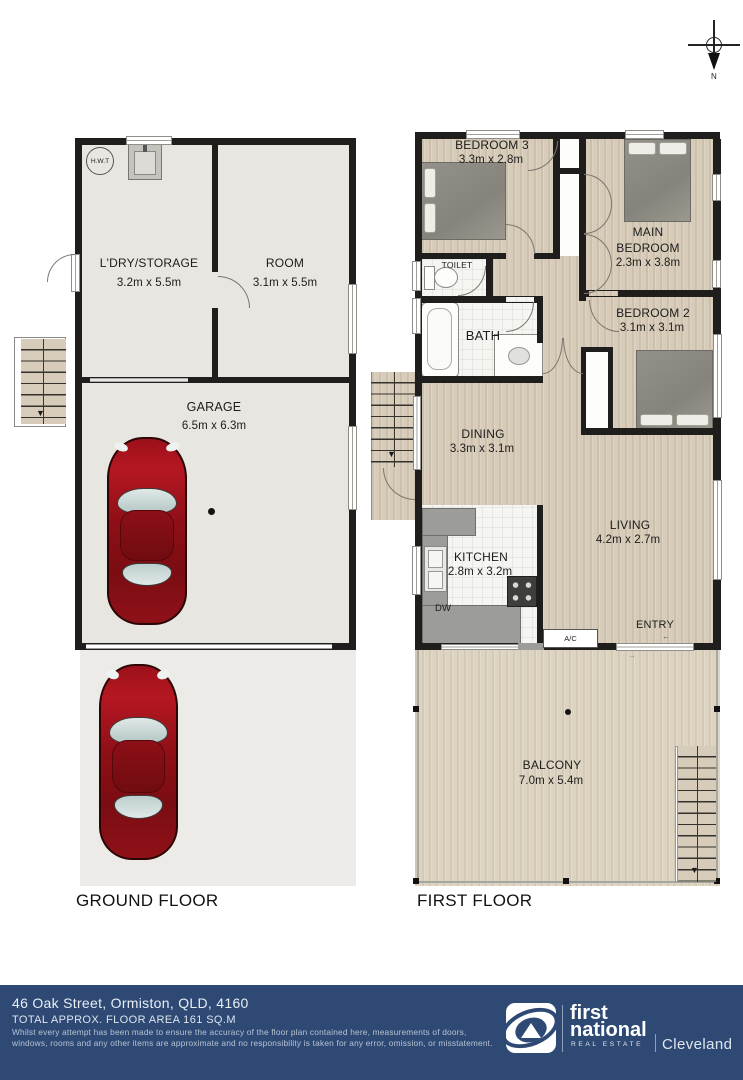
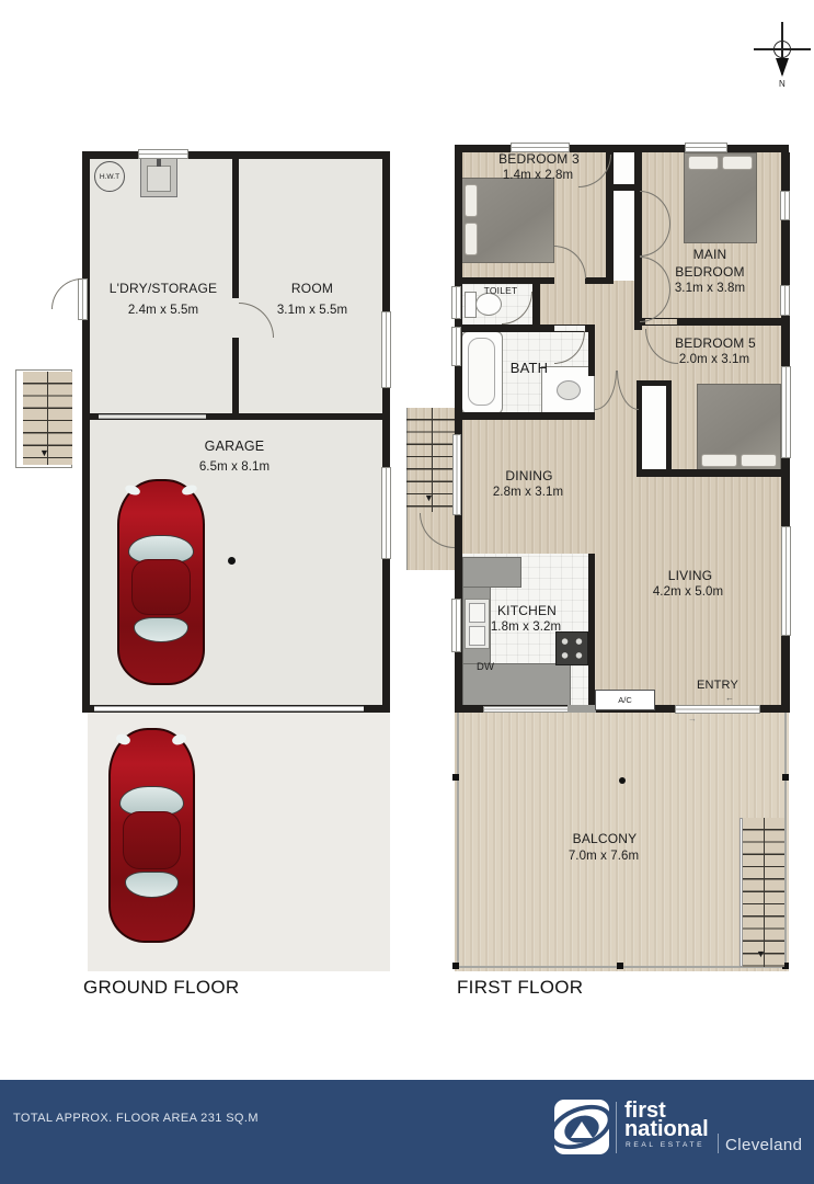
  N
  ▼
  L'DRY/STORAGE
- 3.2m x 5.5m
+ 2.4m x 5.5m
  ROOM
  3.1m x 5.5m
  GARAGE
- 6.5m x 6.3m
+ 6.5m x 8.1m
  GROUND FLOOR
  ▼
  A/C
  ▼
  BEDROOM 3
- 3.3m x 2.8m
+ 1.4m x 2.8m
  MAIN BEDROOM
- 2.3m x 3.8m
+ 3.1m x 3.8m
- BEDROOM 2
+ BEDROOM 5
- 3.1m x 3.1m
+ 2.0m x 3.1m
  TOILET
  BATH
  DINING
- 3.3m x 3.1m
+ 2.8m x 3.1m
  KITCHEN
- 2.8m x 3.2m
+ 1.8m x 3.2m
  LIVING
- 4.2m x 2.7m
+ 4.2m x 5.0m
  ENTRY
  ←
  →
  DW
  BALCONY
- 7.0m x 5.4m
+ 7.0m x 7.6m
  FIRST FLOOR
- 46 Oak Street, Ormiston, QLD, 4160
- TOTAL APPROX. FLOOR AREA 161 SQ.M
+ TOTAL APPROX. FLOOR AREA 231 SQ.M
- Whilst every attempt has been made to ensure the accuracy of the floor plan contained here, measurements of doors,
- windows, rooms and any other items are approximate and no responsibility is taken for any error, omission, or misstatement.
  first
  national
  Cleveland
